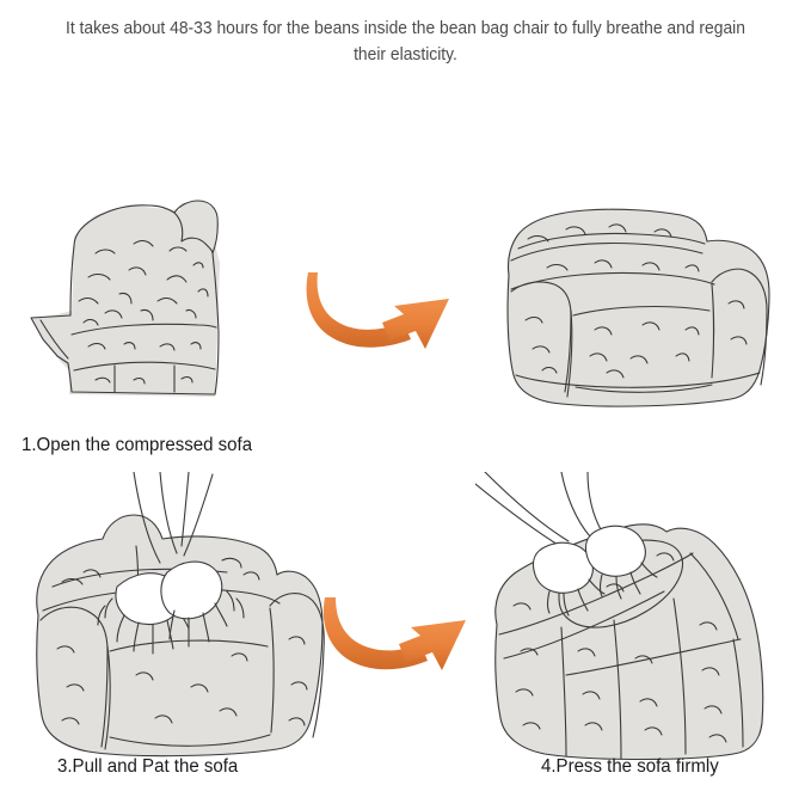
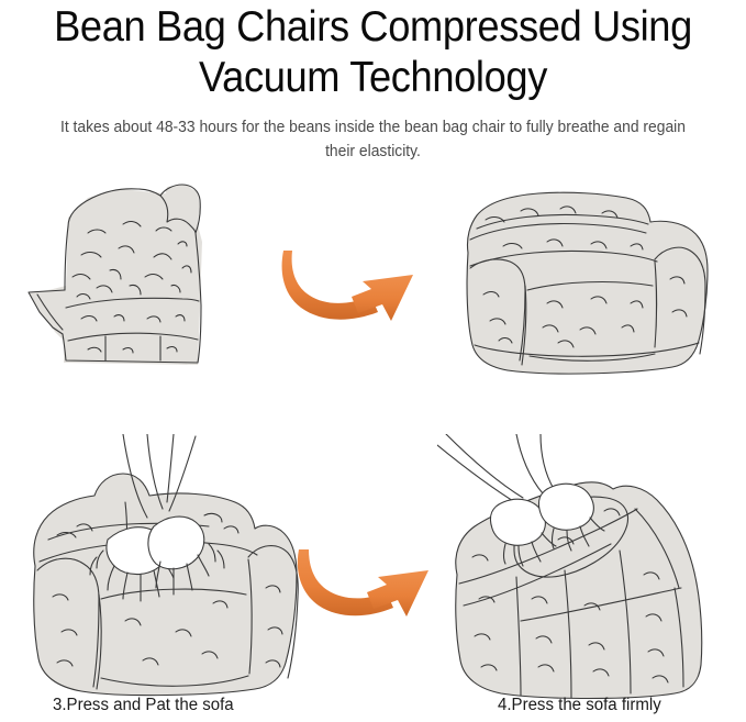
+ Bean Bag Chairs Compressed Using
+ Vacuum Technology
  It takes about 48-33 hours for the beans inside the bean bag chair to fully breathe and regain their elasticity.
- 1.Open the compressed sofa
- 3.Pull and Pat the sofa
+ 3.Press and Pat the sofa
  4.Press the sofa firmly
